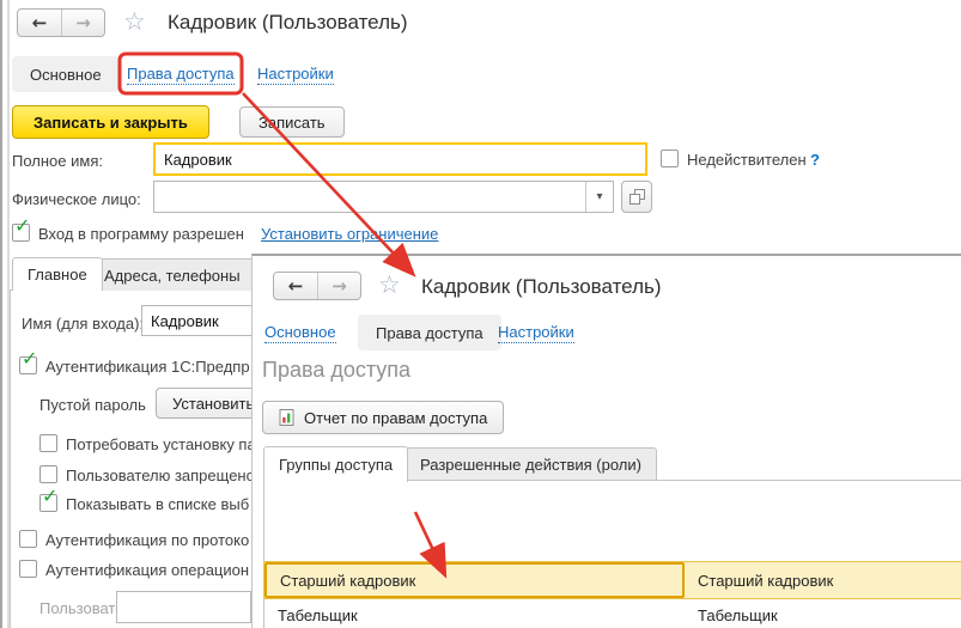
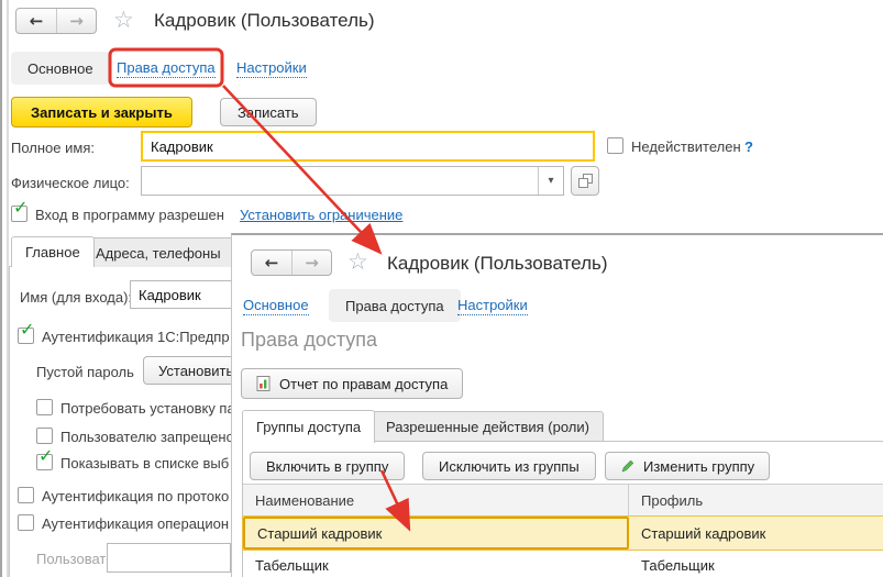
  ←
  →
  ☆
  Кадровик (Пользователь)
  Основное
  Права доступа
  Настройки
  Записать и закрыть
  Записать
  Полное имя:
  Кадровик
  Недействителен
  ?
  Физическое лицо:
  ▾
  ✓
  Вход в программу разрешен
  Установить огрничение
  Главное
  Адреса, телефоны
  Имя (для входа)
  Кадровик
  ✓
  Аутентификация 1С:Предпр
  Пустой пароль
  Установить
  Потребовать установку п
  Пользователю запрещен
  ✓
  Показывать в списке выб
  Аутентификация по протоко
  Аутентификация операцион
  ←
  →
  ☆
  Кадровик (Пользователь)
  Основное
  Права доступа
  Настройки
  Права доступа
  Отчет по правам доступа
  Группы доступа
  Разрешенные действия (роли)
+ Включить в группу
+ Исключить из группы
+ Изменить группу
+ Наименование
+ Профиль
  Старший кадровик
  Старший кадровик
  Табельщик
  Табельщик
